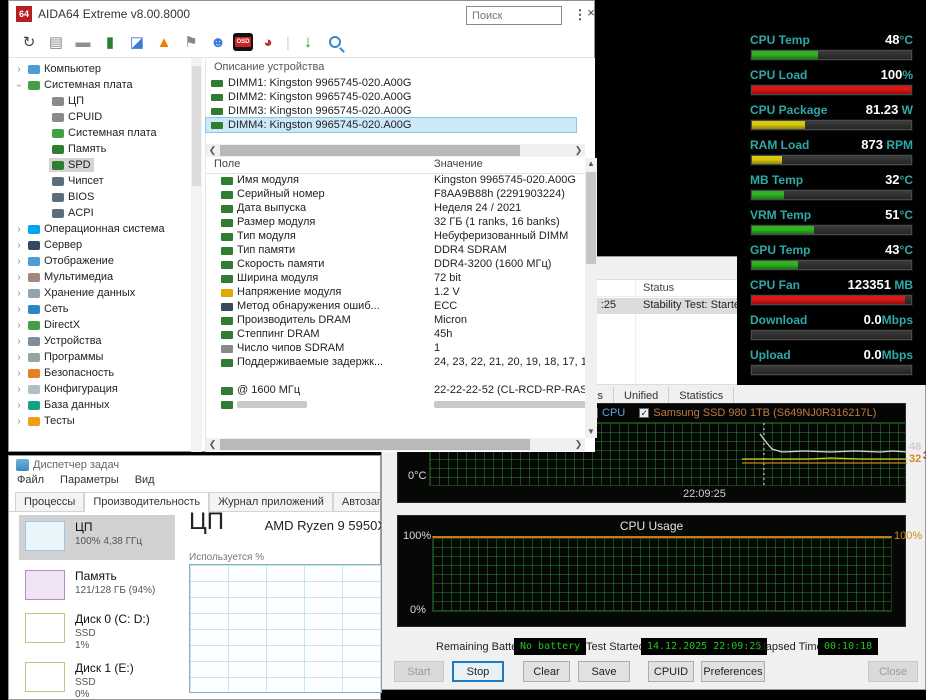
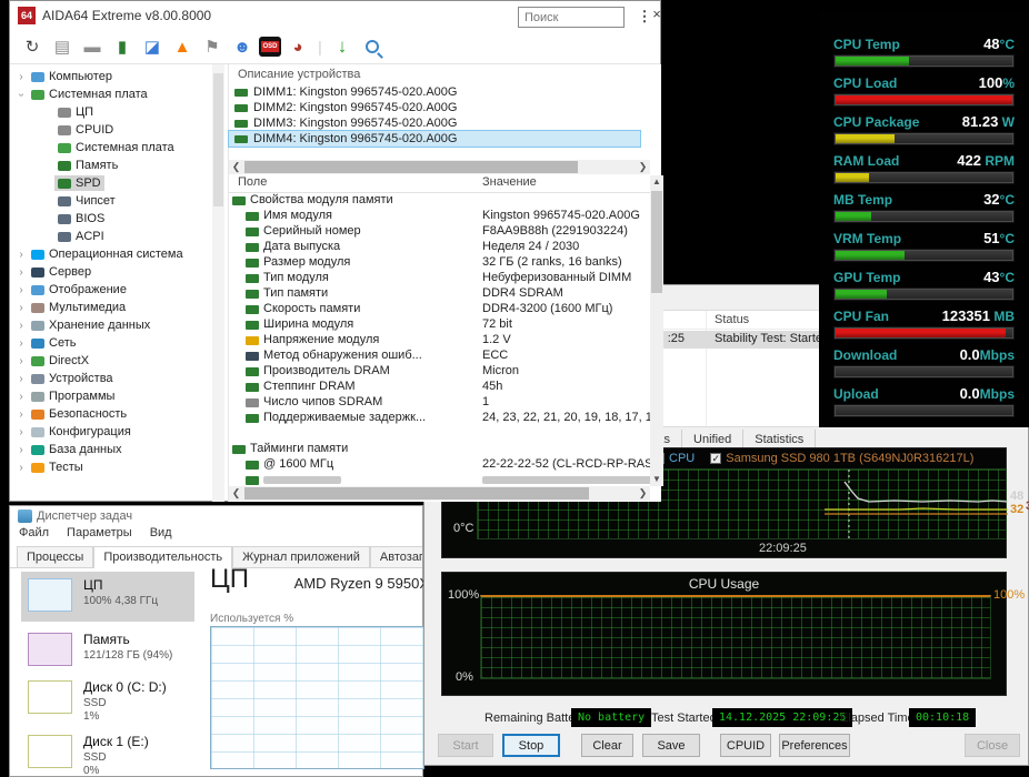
  Диспетчер задач
  Файл
  Параметры
  Вид
  Процессы
  Производительность
  Журнал приложений
  ЦП
  100% 4,38 ГГц
  Память
  121/128 ГБ (94%)
  Диск 0 (C: D:)
  SSD
  1%
  Диск 1 (E:)
  SSD
  0%
  ЦП
  AMD Ryzen 9 5950
  Используется %
  Status
  :25
  Stability Test: Start
  Unified
  Statistics
  CPU
  ✓
  Samsung SSD 980 1TB (S649NJ0R316217L)
  0°C
  22:09:25
  48
  32
  CPU Usage
  100%
  100%
  0%
  Remaining Batt
  No battery
  Test Starte
  14.12.2025 22:09:25
  Elapsed Tim
  00:10:18
  Start
  Stop
  Clear
  Save
  CPUID
  Preferences
  Close
  64
  AIDA64 Extreme v8.00.8000
  ×
  ↻
  ▤
  ▬
  ▮
  ◪
  ▲
  ⚑
  ☻
  ◕
  |
  ↓
  Поиск
  ⋮
  ›
  Компьютер
  Системная плата
  ЦП
  CPUID
  Системная плата
  Память
  SPD
  Чипсет
  BIOS
  ACPI
  ›
  Операционная система
  ›
  Сервер
  ›
  Отображение
  ›
  Мультимедиа
  ›
  Хранение данных
  ›
  Сеть
  ›
  DirectX
  ›
  Устройства
  ›
  Программы
  ›
  Безопасность
  ›
  Конфигурация
  ›
  База данных
  ›
  Тесты
  Описание устройства
  DIMM1: Kingston 9965745-020.A00G
  DIMM2: Kingston 9965745-020.A00G
  DIMM3: Kingston 9965745-020.A00G
  DIMM4: Kingston 9965745-020.A00G
  ❮
  ❯
  Поле
  Значение
+ Свойства модуля памяти
  Имя модуля
  Kingston 9965745-020.A00G
  Серийный номер
  F8AA9B88h (2291903224)
  Дата выпуска
- Неделя 24 / 2021
+ Неделя 24 / 2030
  Размер модуля
- 32 ГБ (1 ranks, 16 banks)
+ 32 ГБ (2 ranks, 16 banks)
  Тип модуля
  Небуферизованный DIMM
  Тип памяти
  DDR4 SDRAM
  Скорость памяти
  DDR4-3200 (1600 МГц)
  Ширина модуля
  72 bit
  Напряжение модуля
  1.2 V
  Метод обнаружения ошиб...
  ECC
  Производитель DRAM
  Micron
  Степпинг DRAM
  45h
  Число чипов SDRAM
  1
  Поддерживаемые задержк...
+ Тайминги памяти
  @ 1600 МГц
  ▲
  ▼
  ❮
  ❯
  CPU Temp
  48°C
  CPU Load
  100%
  CPU Package
  81.23 W
  RAM Load
- 873 RPM
+ 422 RPM
  MB Temp
  32°C
  VRM Temp
  51°C
  GPU Temp
  43°C
  CPU Fan
  123351 MB
  Download
  0.0Mbps
  Upload
  0.0Mbps
